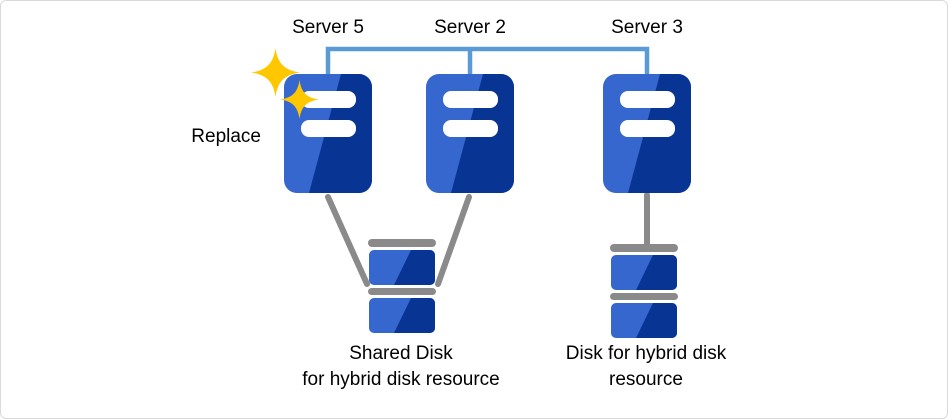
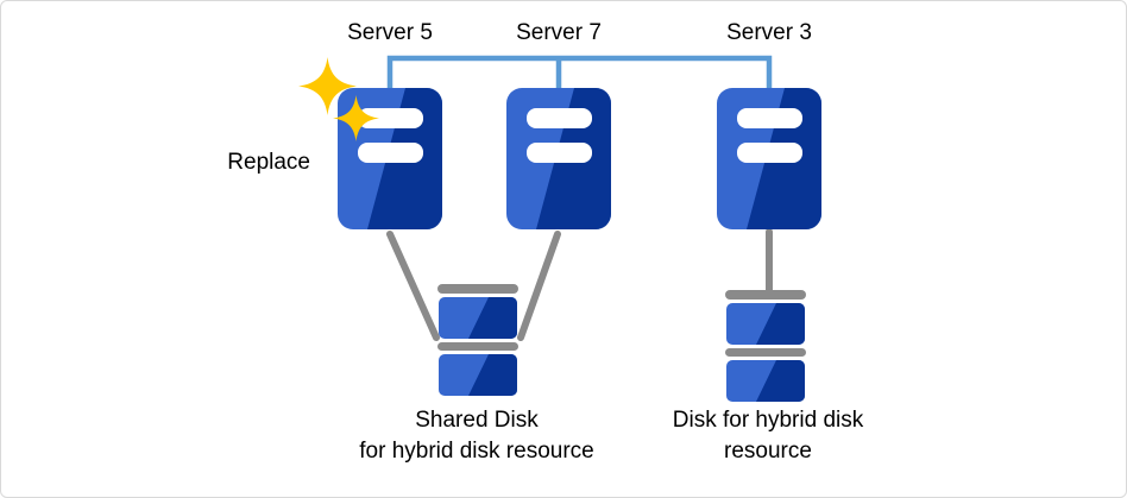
  Server 5
- Server 2
+ Server 7
  Server 3
  Replace
  Shared Disk
  for hybrid disk resource
  Disk for hybrid disk
  resource
